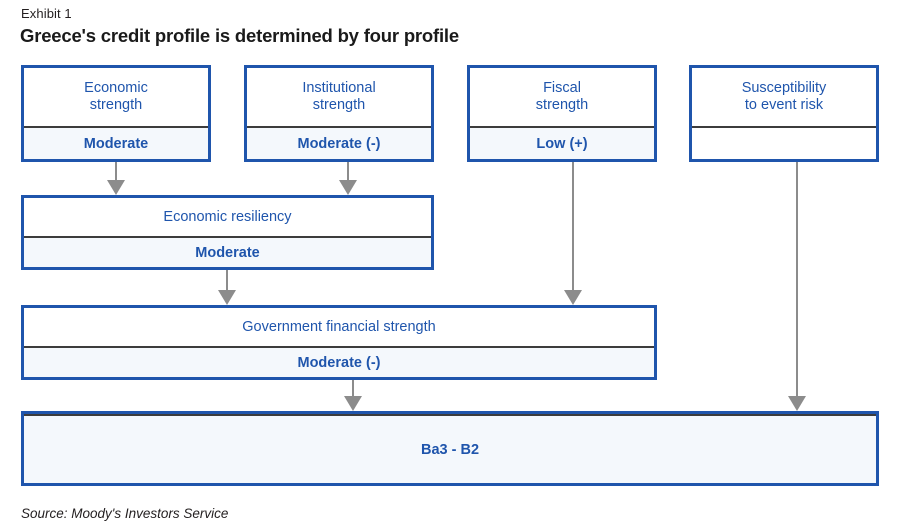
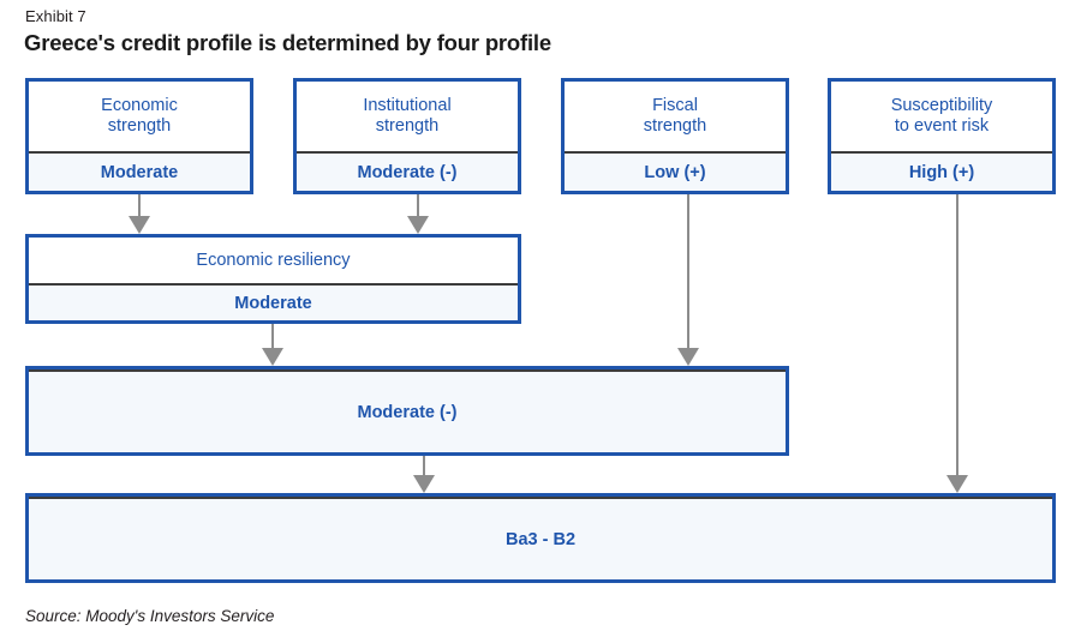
- Exhibit 1
+ Exhibit 7
  Greece's credit profile is determined by four profile
  Economic
  strength
  Moderate
  Institutional
  strength
  Moderate (-)
  Fiscal
  strength
  Low (+)
  Susceptibility
  to event risk
+ High (+)
  Economic resiliency
  Moderate
- Government financial strength
  Moderate (-)
  Ba3 - B2
  Source: Moody's Investors Service
